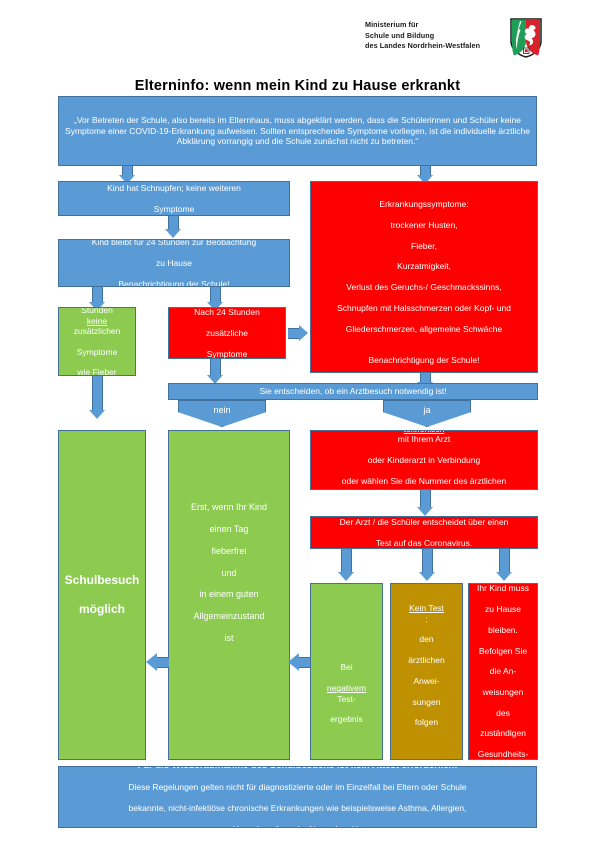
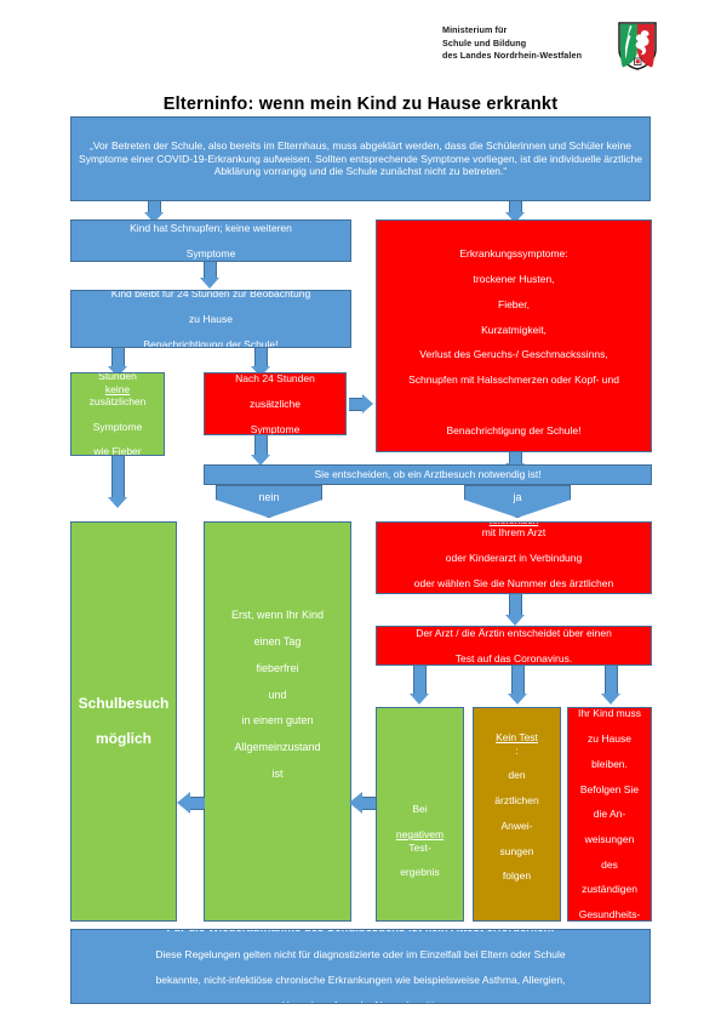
  Ministerium für
  Schule und Bildung
  des Landes Nordrhein-Westfalen
  Elterninfo: wenn mein Kind zu Hause erkrankt
  „Vor Betreten der Schule, also bereits im Elternhaus, muss abgeklärt werden, dass die Schülerinnen und Schüler keine Symptome einer COVID-19-Erkrankung aufweisen. Sollten entsprechende Symptome vorliegen, ist die individuelle ärztliche Abklärung vorrangig und die Schule zunächst nicht zu betreten.“
  Kind hat Schnupfen; keine weiteren
  Symptome
  Kind bleibt für 24 Stunden zur Beobachtung
  zu Hause
  Benachrichtigung der Schule!
  Erkrankungssymptome:
  trockener Husten,
  Fieber,
  Kurzatmigkeit,
  Verlust des Geruchs-/ Geschmackssinns,
  Schnupfen mit Halsschmerzen oder Kopf- und
- Gliederschmerzen, allgemeine Schwäche
  Benachrichtigung der Schule!
  Stunden
  keine
  zusätzlichen
  Symptome
  wie Fieber
  Nach 24 Stunden
  zusätzliche
  Symptome
  Sie entscheiden, ob ein Arztbesuch notwendig ist!
  nein
  ja
  Schulbesuch
  möglich
  Erst, wenn Ihr Kind
  einen Tag
  fieberfrei
  und
  in einem guten
  Allgemeinzustand
  ist
  mit Ihrem Arzt
  oder Kinderarzt in Verbindung
  oder wählen Sie die Nummer des ärztlichen
- Der Arzt / die Schüler entscheidet über einen
+ Der Arzt / die Ärztin entscheidet über einen
  Test auf das Coronavirus.
  Bei
  negativem
  Test-
  ergebnis
  Kein Test
  :
  den
  ärztlichen
  Anwei-
  sungen
  folgen
  Ihr Kind muss
  zu Hause
  bleiben.
  Befolgen Sie
  die An-
  weisungen
  des
  zuständigen
  Gesundheits-
  Diese Regelungen gelten nicht für diagnostizierte oder im Einzelfall bei Eltern oder Schule
  bekannte, nicht-infektiöse chronische Erkrankungen wie beispielsweise Asthma, Allergien,
